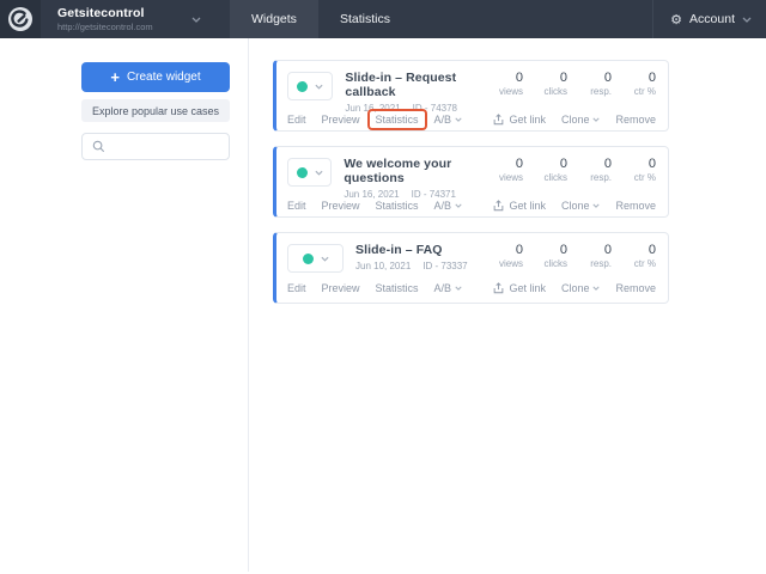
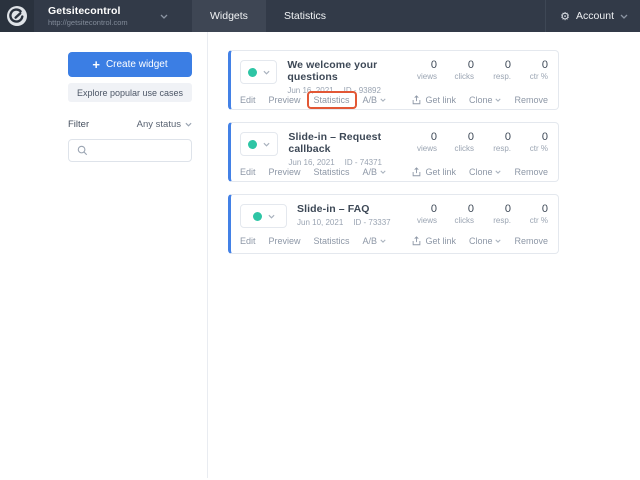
  Getsitecontrol
  http://getsitecontrol.com
  Widgets
  Statistics
  ⚙
  Account
  +
  Create widget
  Explore popular use cases
+ Filter
+ Any status
- Slide-in – Request callback
+ We welcome your questions
  Jun 16, 2021
- ID - 74378
+ ID - 93892
  0
  views
  0
  clicks
  0
  resp.
  0
  ctr %
  Edit
  Preview
  Statistics
  A/B
  Get link
  Clone
  Remove
- We welcome your questions
+ Slide-in – Request callback
  Jun 16, 2021
  ID - 74371
  0
  views
  0
  clicks
  0
  resp.
  0
  ctr %
  Edit
  Preview
  Statistics
  A/B
  Get link
  Clone
  Remove
  Slide-in – FAQ
  Jun 10, 2021
  ID - 73337
  0
  views
  0
  clicks
  0
  resp.
  0
  ctr %
  Edit
  Preview
  Statistics
  A/B
  Get link
  Clone
  Remove
